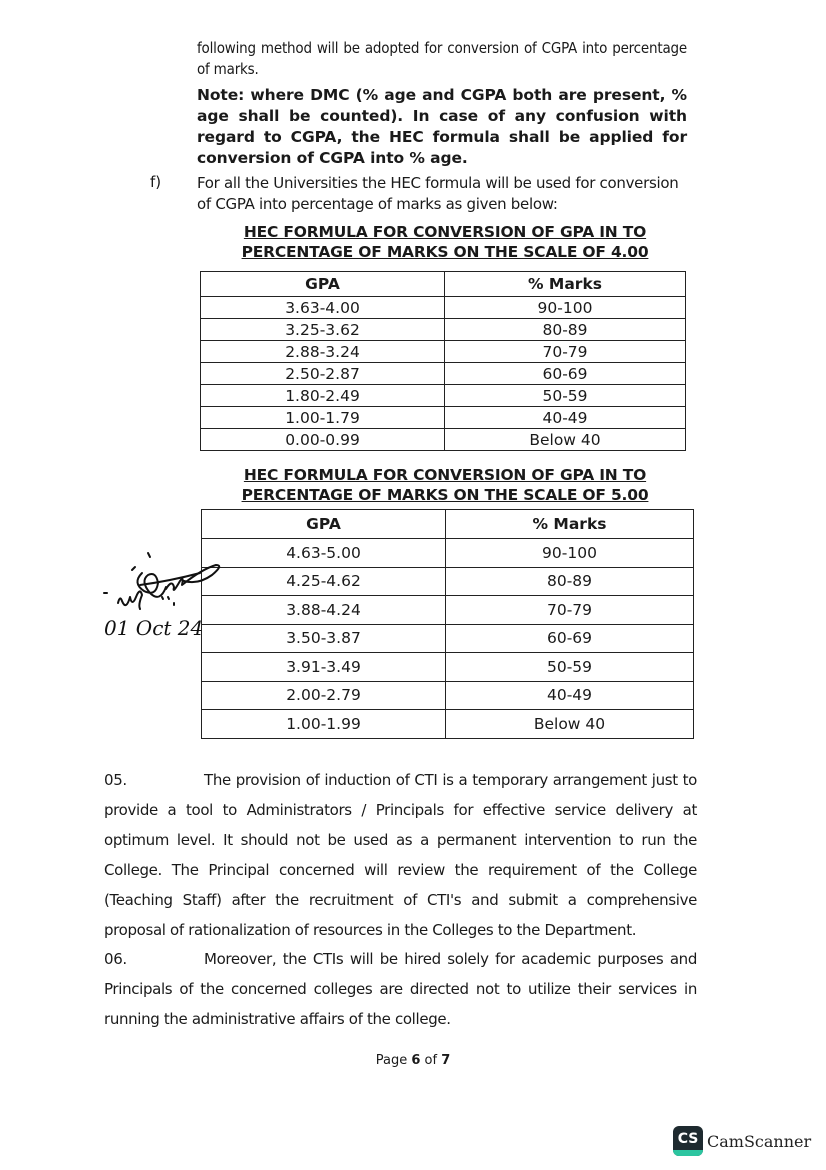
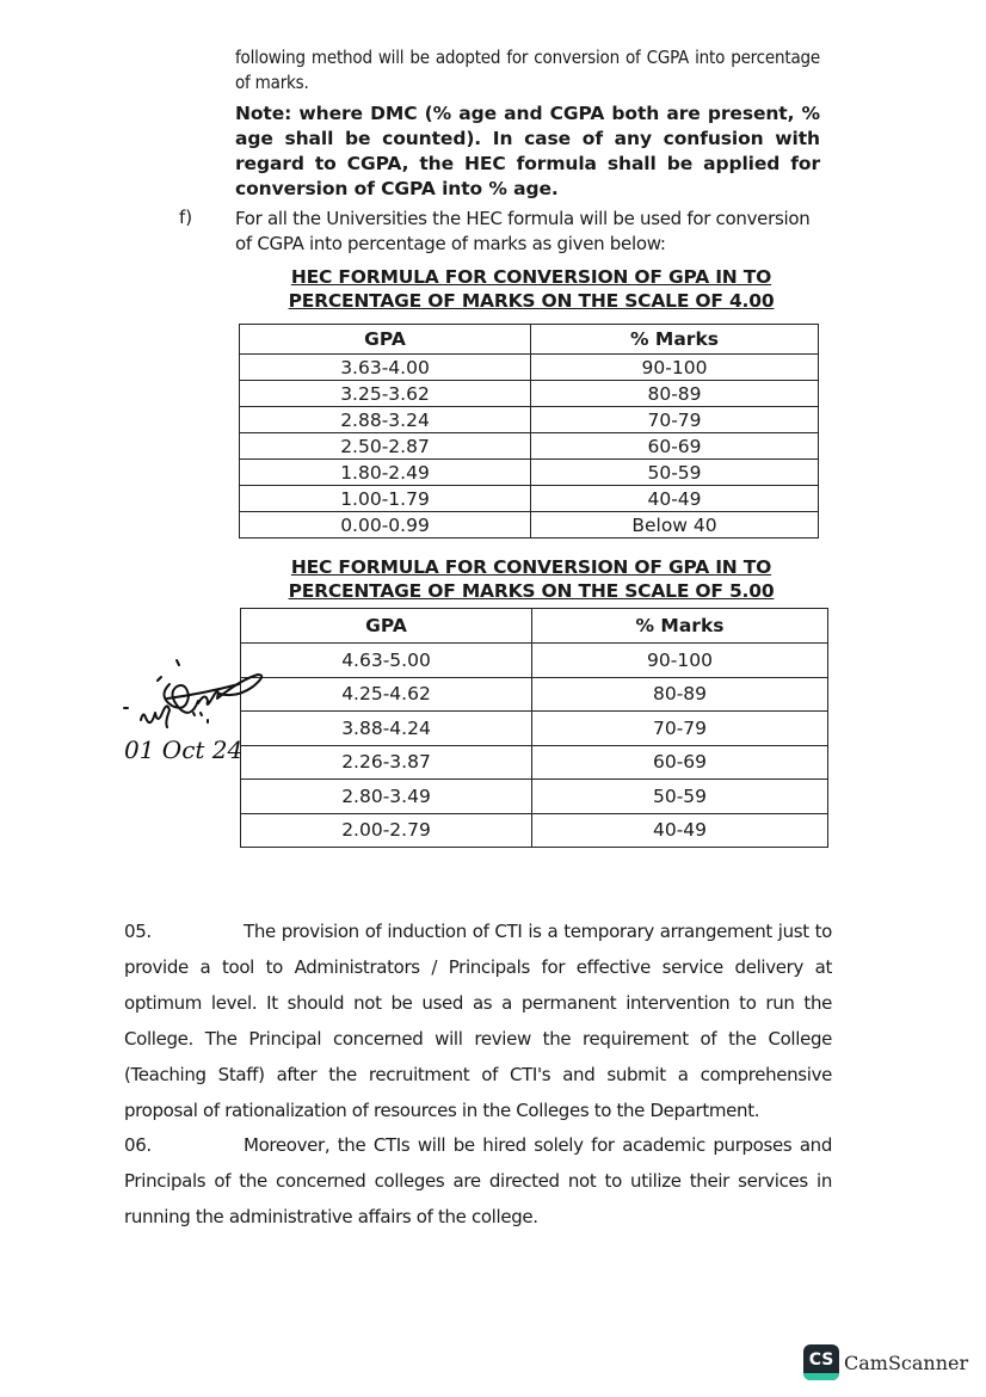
  following method will be adopted for conversion of CGPA into percentage of marks.
  Note: where DMC (% age and CGPA both are present, % age shall be counted). In case of any confusion with regard to CGPA, the HEC formula shall be applied for conversion of CGPA into % age.
  f)
  For all the Universities the HEC formula will be used for conversion of CGPA into percentage of marks as given below:
  HEC FORMULA FOR CONVERSION OF GPA IN TO
  PERCENTAGE OF MARKS ON THE SCALE OF 4.00
  GPA	% Marks
  3.63-4.00	90-100
  3.25-3.62	80-89
  2.88-3.24	70-79
  2.50-2.87	60-69
  1.80-2.49	50-59
  1.00-1.79	40-49
  0.00-0.99	Below 40
  HEC FORMULA FOR CONVERSION OF GPA IN TO
  PERCENTAGE OF MARKS ON THE SCALE OF 5.00
  GPA	% Marks
  4.63-5.00	90-100
  4.25-4.62	80-89
  3.88-4.24	70-79
- 3.50-3.87	60-69
+ 2.26-3.87	60-69
- 3.91-3.49	50-59
+ 2.80-3.49	50-59
  2.00-2.79	40-49
- 1.00-1.99	Below 40
  01 Oct 24
  05. The provision of induction of CTI is a temporary arrangement just to provide a tool to Administrators / Principals for effective service delivery at optimum level. It should not be used as a permanent intervention to run the College. The Principal concerned will review the requirement of the College (Teaching Staff) after the recruitment of CTI's and submit a comprehensive proposal of rationalization of resources in the Colleges to the Department.
  06. Moreover, the CTIs will be hired solely for academic purposes and Principals of the concerned colleges are directed not to utilize their services in running the administrative affairs of the college.
- Page 6 of 7
  CS
  CamScanner
